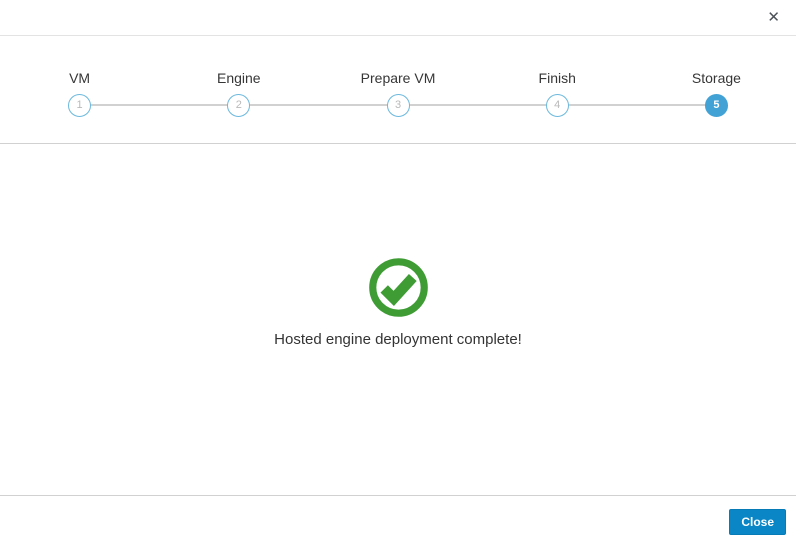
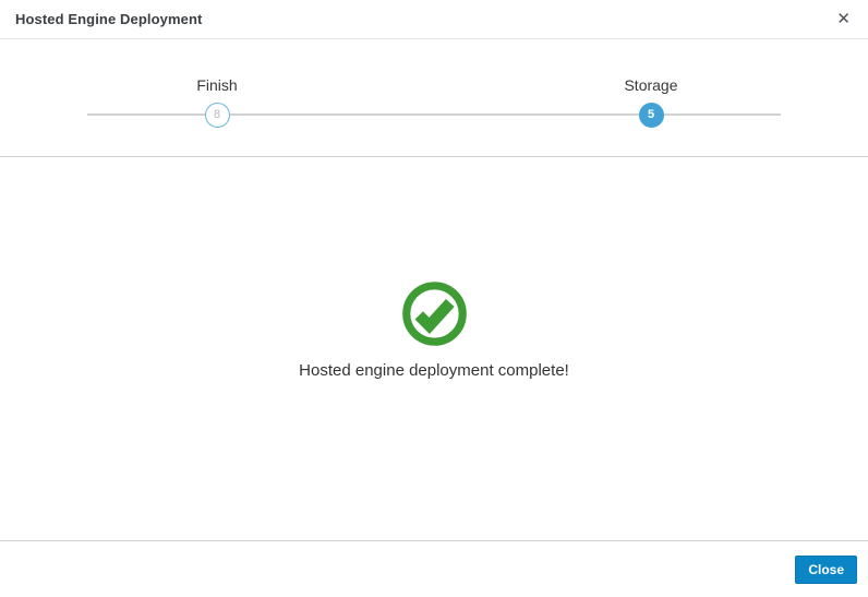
+ Hosted Engine Deployment
  ✕
- VM
- 1
- Engine
- 2
- Prepare VM
- 3
  Finish
- 4
+ 8
  Storage
  5
  Hosted engine deployment complete!
  Close
